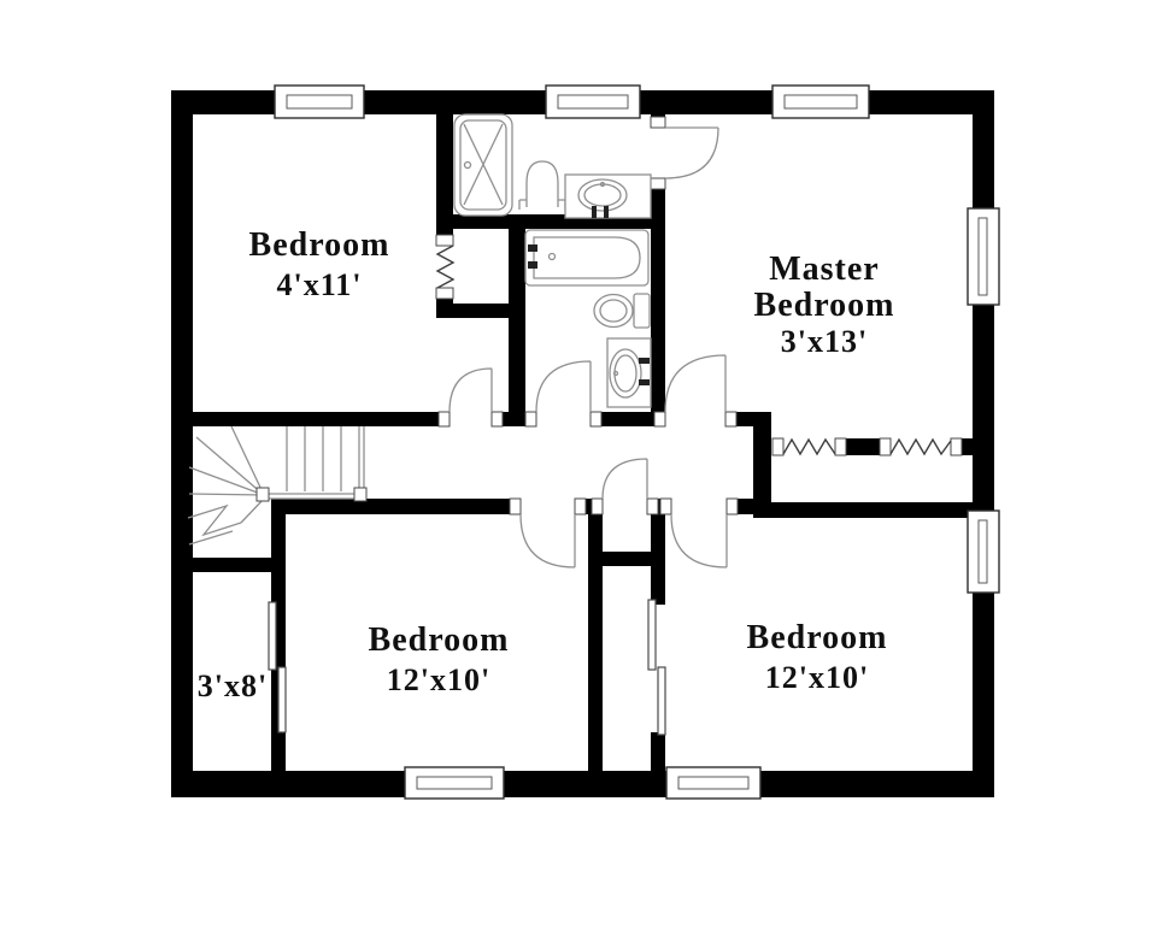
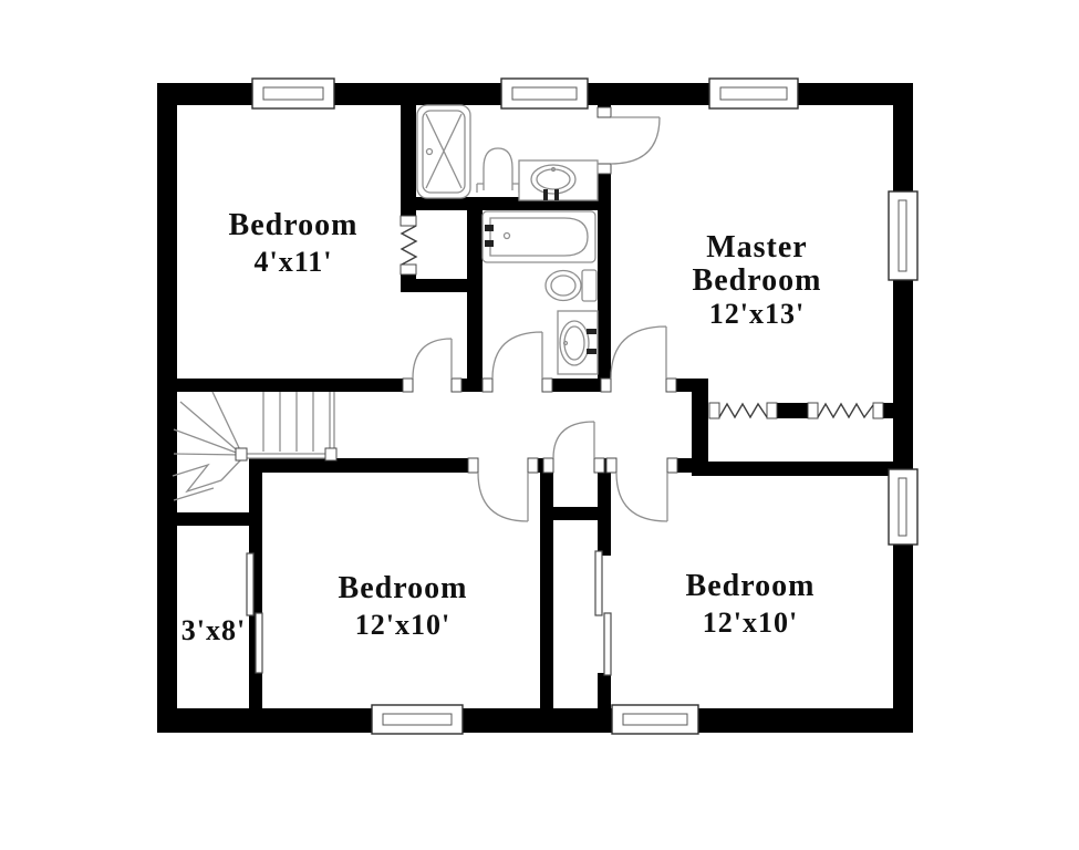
  Bedroom
  4'x11'
  Master
  Bedroom
- 3'x13'
+ 12'x13'
  3'x8'
  Bedroom
  12'x10'
  Bedroom
  12'x10'
